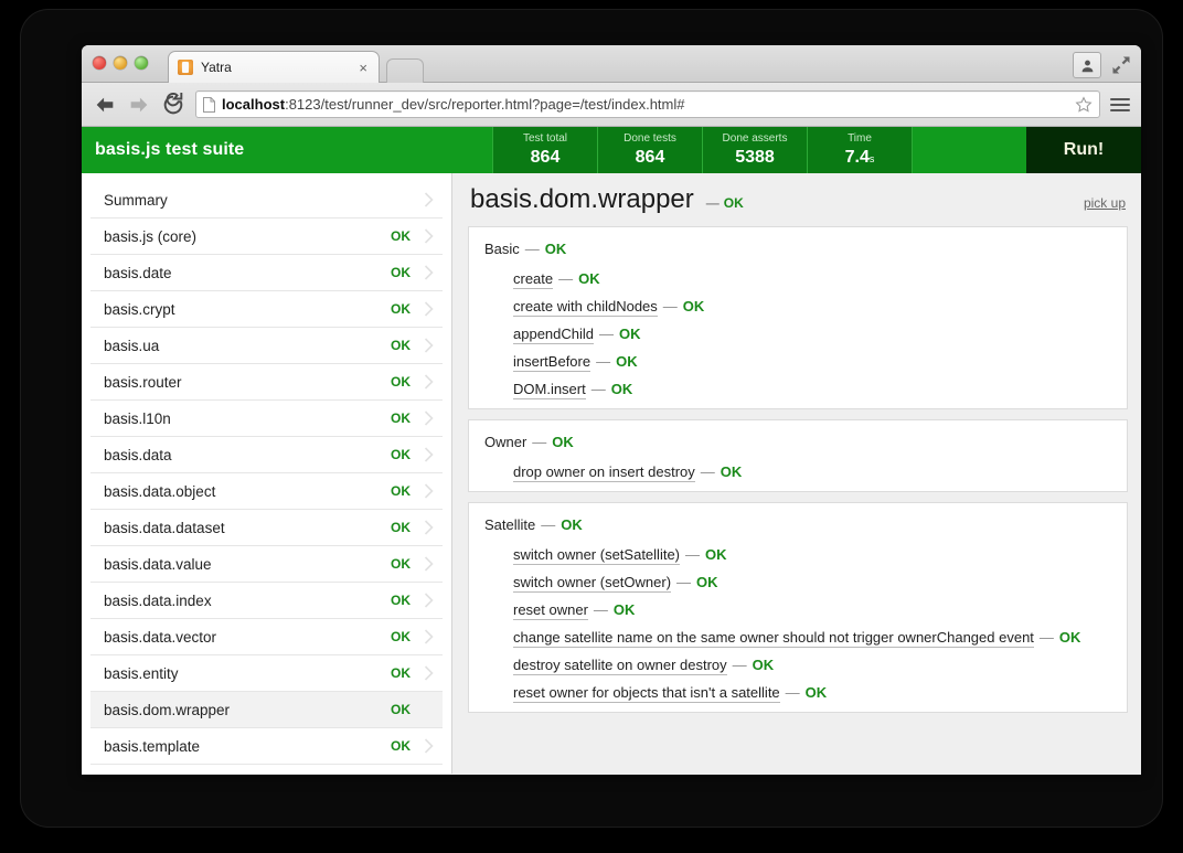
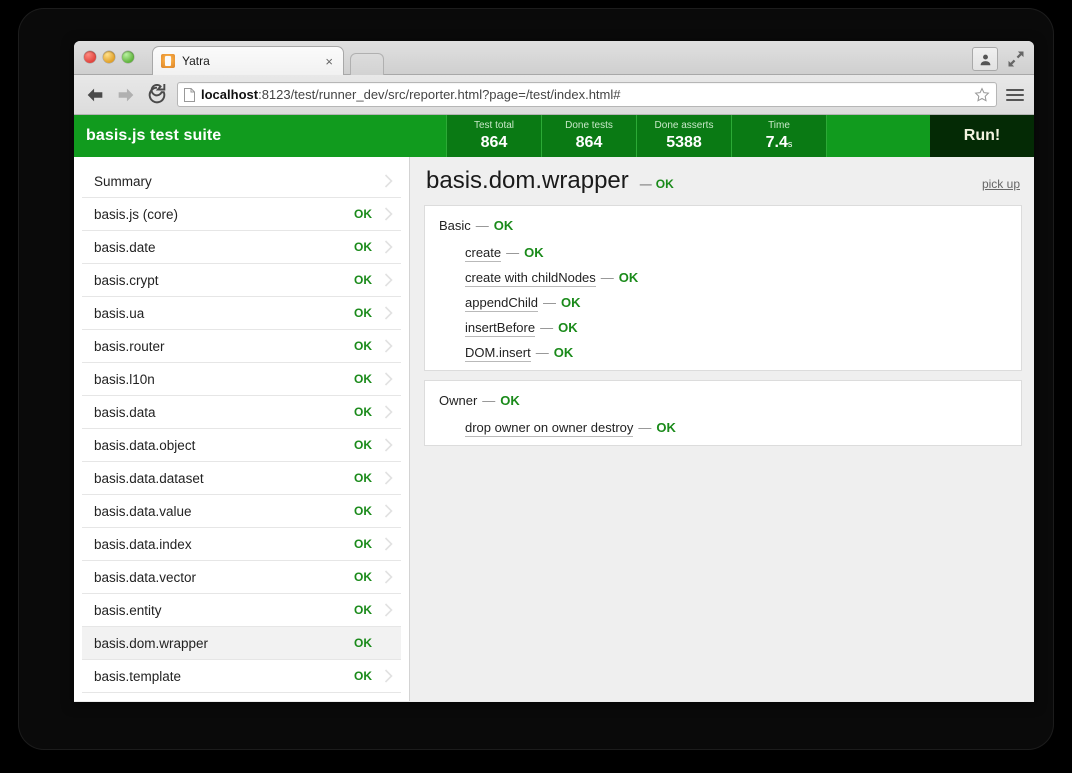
  Yatra
  ×
  localhost:8123/test/runner_dev/src/reporter.html?page=/test/index.html#
  basis.js test suite
  Test total
  864
  Done tests
  864
  Done asserts
  5388
  Time
  7.4s
  Run!
  Summary
  basis.js (core)
  OK
  basis.date
  OK
  basis.crypt
  OK
  basis.ua
  OK
  basis.router
  OK
  basis.l10n
  OK
  basis.data
  OK
  basis.data.object
  OK
  basis.data.dataset
  OK
  basis.data.value
  OK
  basis.data.index
  OK
  basis.data.vector
  OK
  basis.entity
  OK
  basis.dom.wrapper
  OK
  basis.template
  OK
  basis.dom.wrapper
  — OK
  pick up
  Basic — OK
  create — OK
  create with childNodes — OK
  appendChild — OK
  insertBefore — OK
  DOM.insert — OK
  Owner — OK
- drop owner on insert destroy — OK
+ drop owner on owner destroy — OK
- Satellite — OK
- switch owner (setSatellite) — OK
- switch owner (setOwner) — OK
- reset owner — OK
- change satellite name on the same owner should not trigger ownerChanged event — OK
- destroy satellite on owner destroy — OK
- reset owner for objects that isn't a satellite — OK
